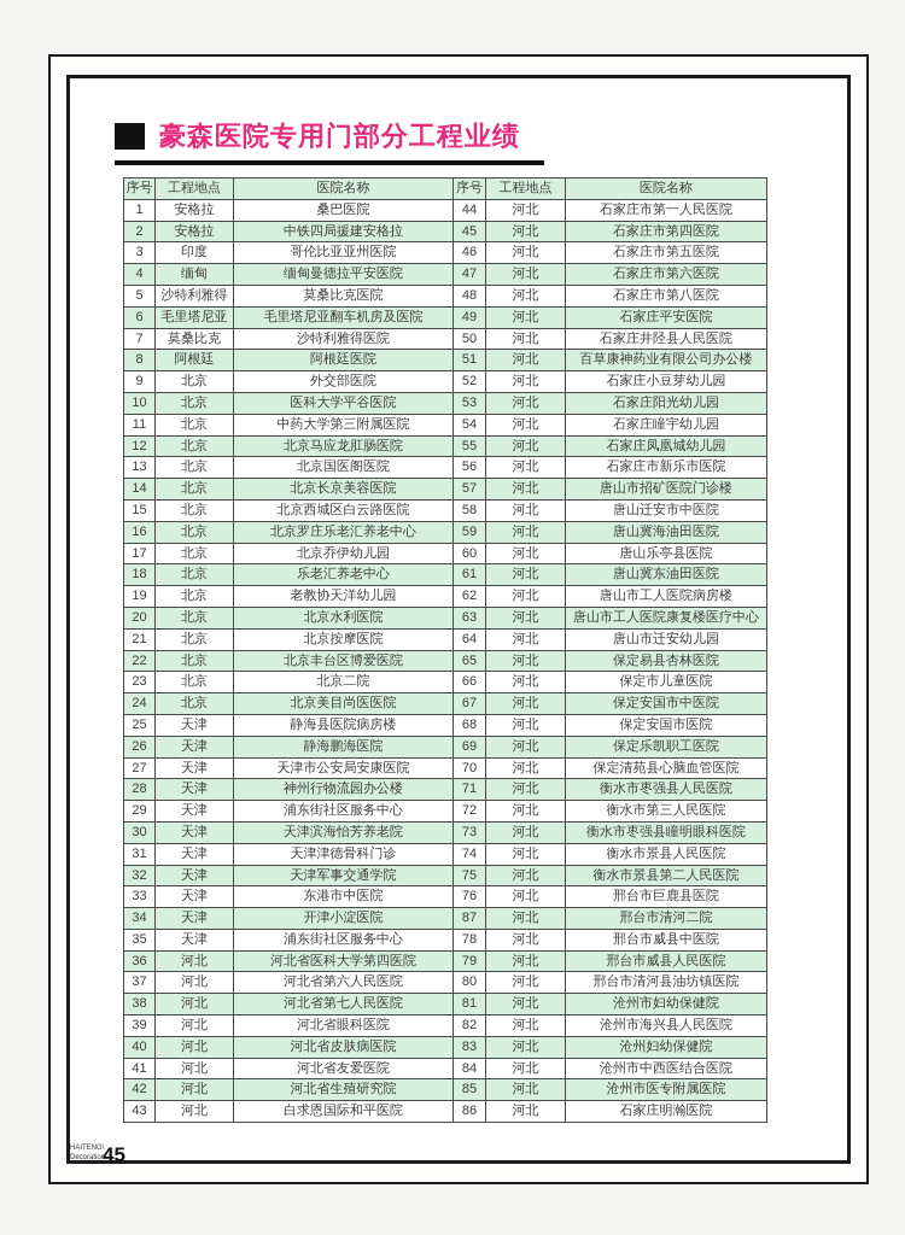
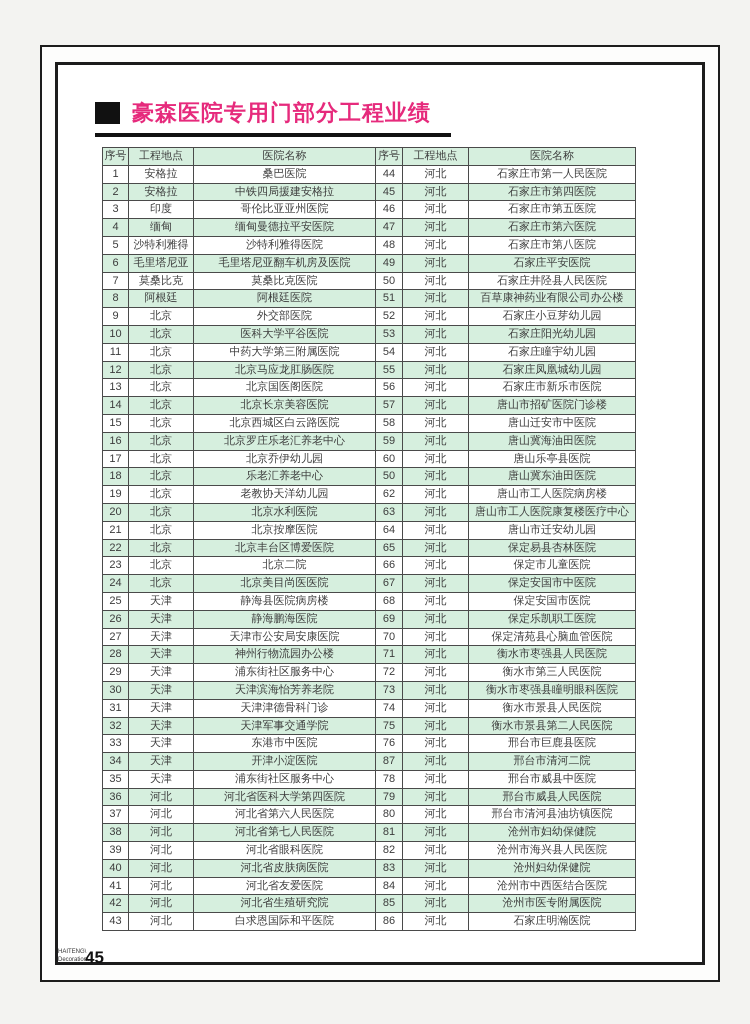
  豪森医院专用门部分工程业绩
  序号	工程地点	医院名称	序号	工程地点	医院名称
  1	安格拉	桑巴医院	44	河北	石家庄市第一人民医院
  2	安格拉	中铁四局援建安格拉	45	河北	石家庄市第四医院
  3	印度	哥伦比亚亚州医院	46	河北	石家庄市第五医院
  4	缅甸	缅甸曼德拉平安医院	47	河北	石家庄市第六医院
- 5	沙特利雅得	莫桑比克医院	48	河北	石家庄市第八医院
+ 5	沙特利雅得	沙特利雅得医院	48	河北	石家庄市第八医院
  6	毛里塔尼亚	毛里塔尼亚翻车机房及医院	49	河北	石家庄平安医院
- 7	莫桑比克	沙特利雅得医院	50	河北	石家庄井陉县人民医院
+ 7	莫桑比克	莫桑比克医院	50	河北	石家庄井陉县人民医院
  8	阿根廷	阿根廷医院	51	河北	百草康神药业有限公司办公楼
  9	北京	外交部医院	52	河北	石家庄小豆芽幼儿园
  10	北京	医科大学平谷医院	53	河北	石家庄阳光幼儿园
  11	北京	中药大学第三附属医院	54	河北	石家庄瞳宇幼儿园
  12	北京	北京马应龙肛肠医院	55	河北	石家庄凤凰城幼儿园
  13	北京	北京国医阁医院	56	河北	石家庄市新乐市医院
  14	北京	北京长京美容医院	57	河北	唐山市招矿医院门诊楼
  15	北京	北京西城区白云路医院	58	河北	唐山迁安市中医院
  16	北京	北京罗庄乐老汇养老中心	59	河北	唐山冀海油田医院
  17	北京	北京乔伊幼儿园	60	河北	唐山乐亭县医院
- 18	北京	乐老汇养老中心	61	河北	唐山冀东油田医院
+ 18	北京	乐老汇养老中心	50	河北	唐山冀东油田医院
  19	北京	老教协天洋幼儿园	62	河北	唐山市工人医院病房楼
  20	北京	北京水利医院	63	河北	唐山市工人医院康复楼医疗中心
  21	北京	北京按摩医院	64	河北	唐山市迁安幼儿园
  22	北京	北京丰台区博爱医院	65	河北	保定易县杏林医院
  23	北京	北京二院	66	河北	保定市儿童医院
  24	北京	北京美目尚医医院	67	河北	保定安国市中医院
  25	天津	静海县医院病房楼	68	河北	保定安国市医院
  26	天津	静海鹏海医院	69	河北	保定乐凯职工医院
  27	天津	天津市公安局安康医院	70	河北	保定清苑县心脑血管医院
  28	天津	神州行物流园办公楼	71	河北	衡水市枣强县人民医院
  29	天津	浦东街社区服务中心	72	河北	衡水市第三人民医院
  30	天津	天津滨海怡芳养老院	73	河北	衡水市枣强县瞳明眼科医院
  31	天津	天津津德骨科门诊	74	河北	衡水市景县人民医院
  32	天津	天津军事交通学院	75	河北	衡水市景县第二人民医院
  33	天津	东港市中医院	76	河北	邢台市巨鹿县医院
  34	天津	开津小淀医院	87	河北	邢台市清河二院
  35	天津	浦东街社区服务中心	78	河北	邢台市威县中医院
  36	河北	河北省医科大学第四医院	79	河北	邢台市威县人民医院
  37	河北	河北省第六人民医院	80	河北	邢台市清河县油坊镇医院
  38	河北	河北省第七人民医院	81	河北	沧州市妇幼保健院
  39	河北	河北省眼科医院	82	河北	沧州市海兴县人民医院
  40	河北	河北省皮肤病医院	83	河北	沧州妇幼保健院
  41	河北	河北省友爱医院	84	河北	沧州市中西医结合医院
  42	河北	河北省生殖研究院	85	河北	沧州市医专附属医院
  43	河北	白求恩国际和平医院	86	河北	石家庄明瀚医院
  45
